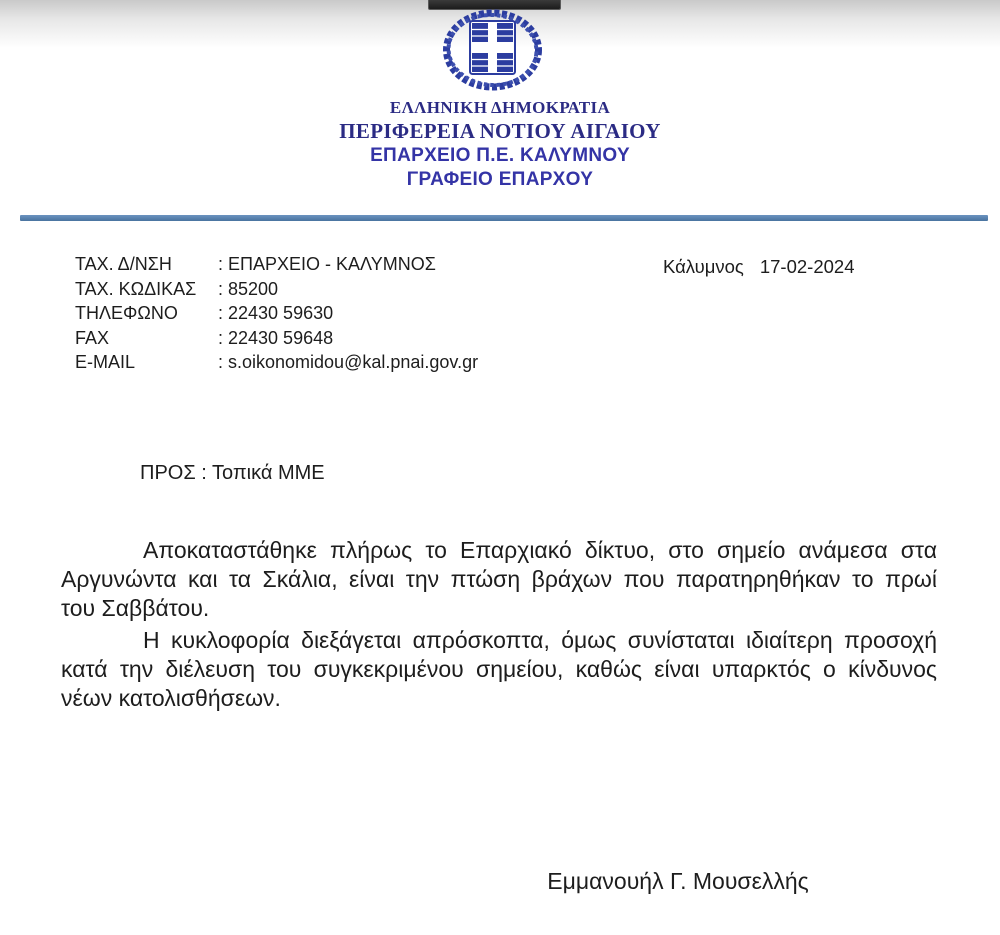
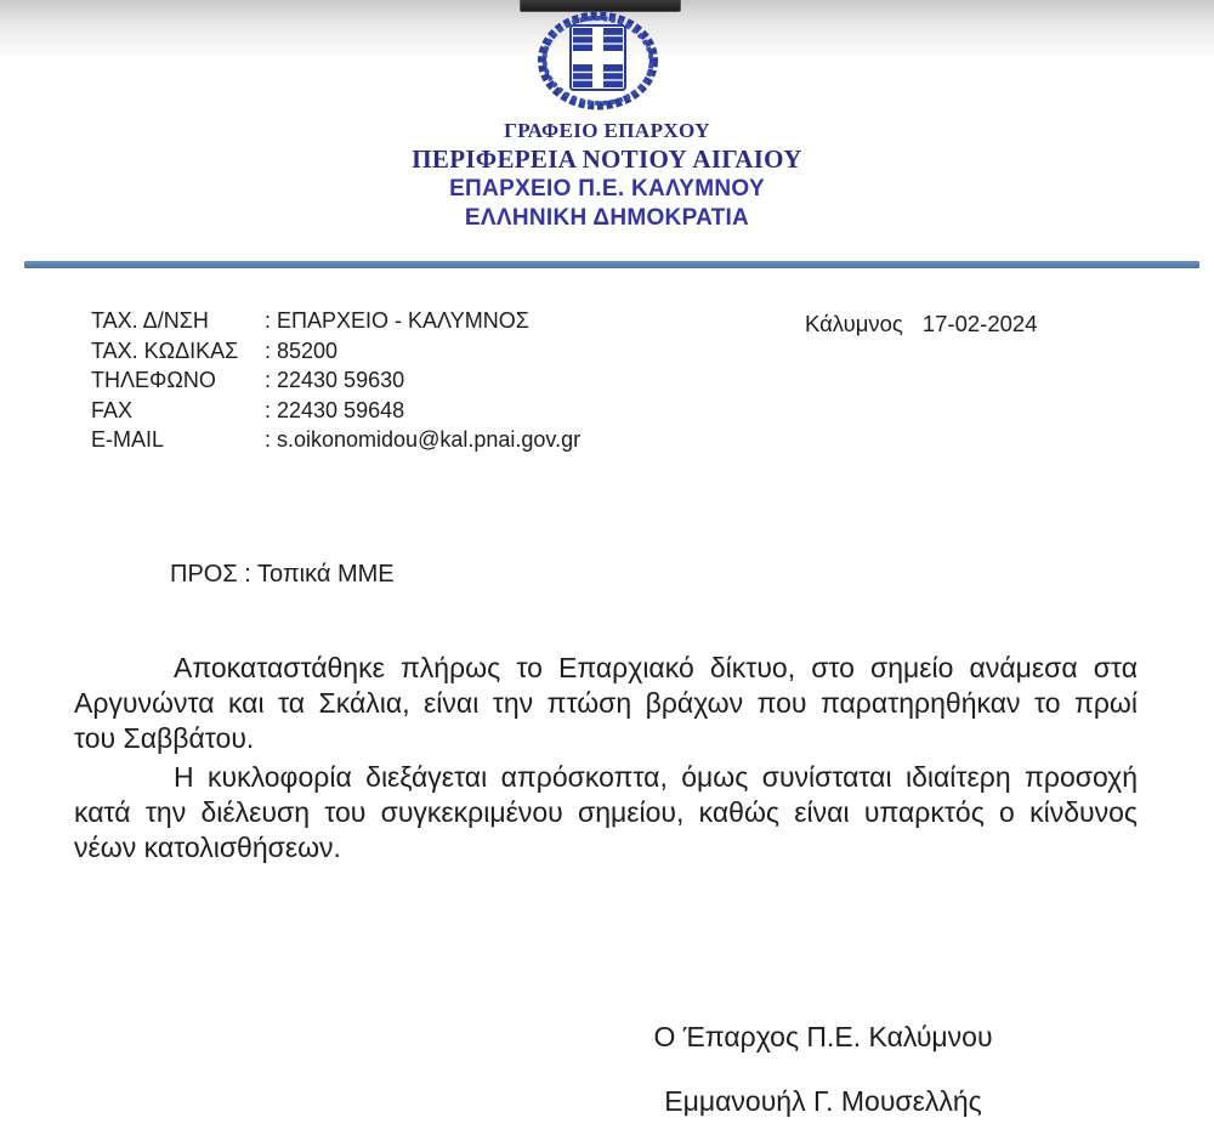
- ΕΛΛΗΝΙΚΗ ΔΗΜΟΚΡΑΤΙΑ
+ ΓΡΑΦΕΙΟ ΕΠΑΡΧΟΥ
  ΠΕΡΙΦΕΡΕΙΑ ΝΟΤΙΟΥ ΑΙΓΑΙΟΥ
  ΕΠΑΡΧΕΙΟ Π.Ε. ΚΑΛΥΜΝΟΥ
- ΓΡΑΦΕΙΟ ΕΠΑΡΧΟΥ
+ ΕΛΛΗΝΙΚΗ ΔΗΜΟΚΡΑΤΙΑ
  ΤΑΧ. Δ/ΝΣΗ
  : ΕΠΑΡΧΕΙΟ - ΚΑΛΥΜΝΟΣ
  ΤΑΧ. ΚΩΔΙΚΑΣ
  : 85200
  ΤΗΛΕΦΩΝΟ
  : 22430 59630
  FAX
  : 22430 59648
  E-MAIL
  : s.oikonomidou@kal.pnai.gov.gr
  Κάλυμνος 17-02-2024
  ΠΡΟΣ : Τοπικά ΜΜΕ
  Αποκαταστάθηκε πλήρως το Επαρχιακό δίκτυο, στο σημείο ανάμεσα στα
  Αργυνώντα και τα Σκάλια, είναι την πτώση βράχων που παρατηρηθήκαν το πρωί
  του Σαββάτου.
  Η κυκλοφορία διεξάγεται απρόσκοπτα, όμως συνίσταται ιδιαίτερη προσοχή
  κατά την διέλευση του συγκεκριμένου σημείου, καθώς είναι υπαρκτός ο κίνδυνος
  νέων κατολισθήσεων.
+ Ο Έπαρχος Π.Ε. Καλύμνου
  Εμμανουήλ Γ. Μουσελλής
